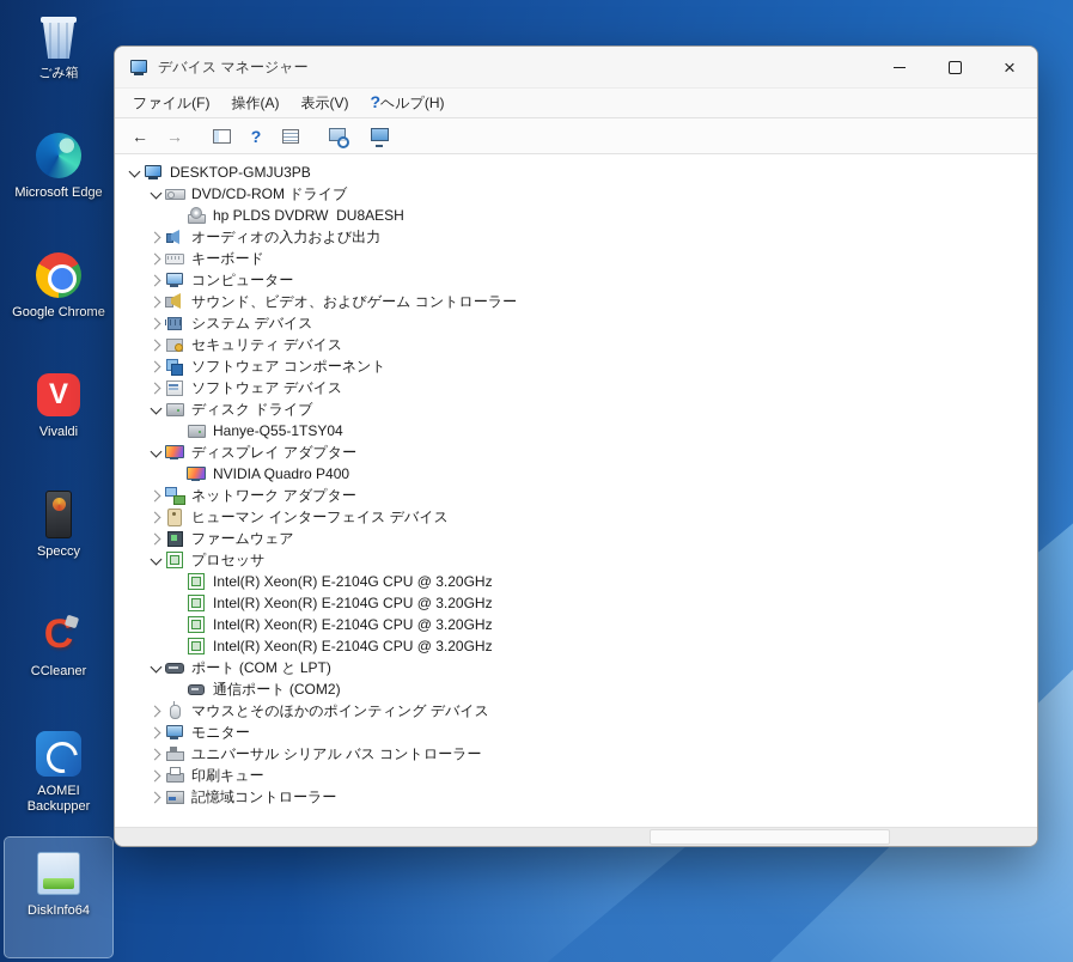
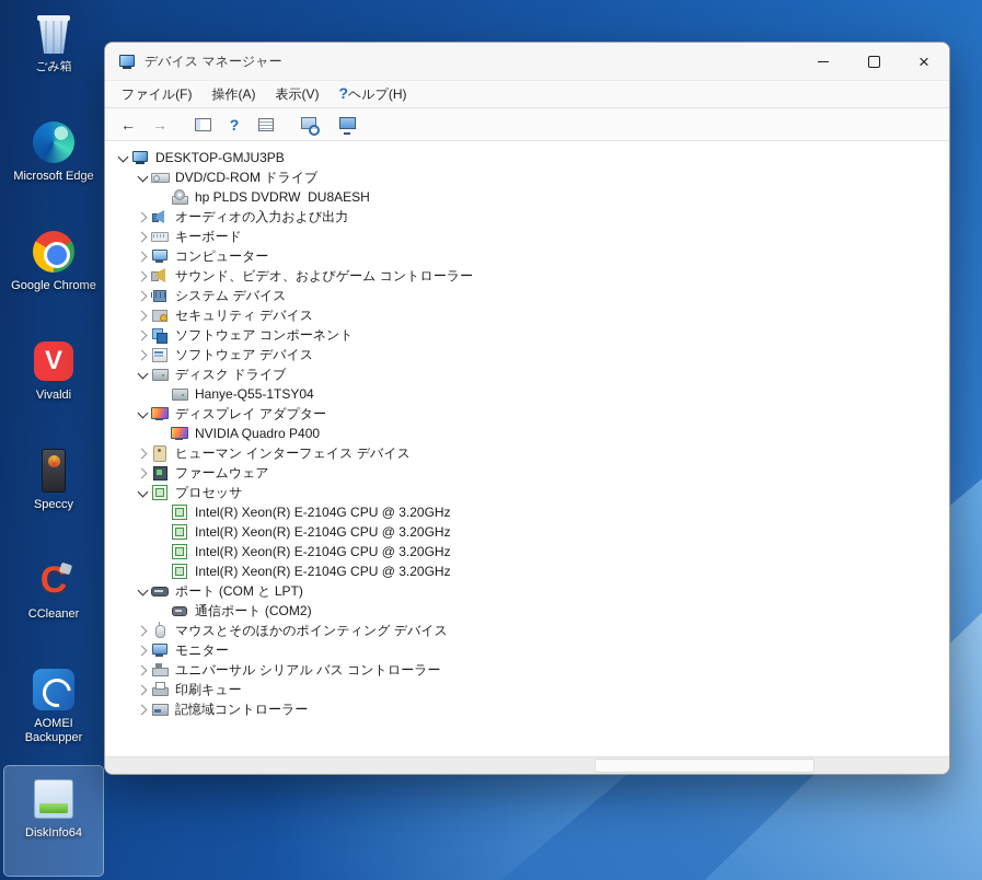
  ごみ箱
  Microsoft Edge
  Google Chrome
  Vivaldi
  Speccy
  CCleaner
  AOMEI Backupper
  DiskInfo64
  デバイス マネージャー
  ファイル(F)
  操作(A)
  表示(V)
  ヘルプ(H)
  DESKTOP-GMJU3PB
  DVD/CD-ROM ドライブ
  hp PLDS DVDRW DU8AESH
  オーディオの入力および出力
  キーボード
  コンピューター
  サウンド、ビデオ、およびゲーム コントローラー
  システム デバイス
  セキュリティ デバイス
  ソフトウェア コンポーネント
  ソフトウェア デバイス
  ディスク ドライブ
  Hanye-Q55-1TSY04
  ディスプレイ アダプター
  NVIDIA Quadro P400
- ネットワーク アダプター
  ヒューマン インターフェイス デバイス
  ファームウェア
  プロセッサ
  Intel(R) Xeon(R) E-2104G CPU @ 3.20GHz
  Intel(R) Xeon(R) E-2104G CPU @ 3.20GHz
  Intel(R) Xeon(R) E-2104G CPU @ 3.20GHz
  Intel(R) Xeon(R) E-2104G CPU @ 3.20GHz
  ポート (COM と LPT)
  通信ポート (COM2)
  マウスとそのほかのポインティング デバイス
  モニター
  ユニバーサル シリアル バス コントローラー
  印刷キュー
  記憶域コントローラー
